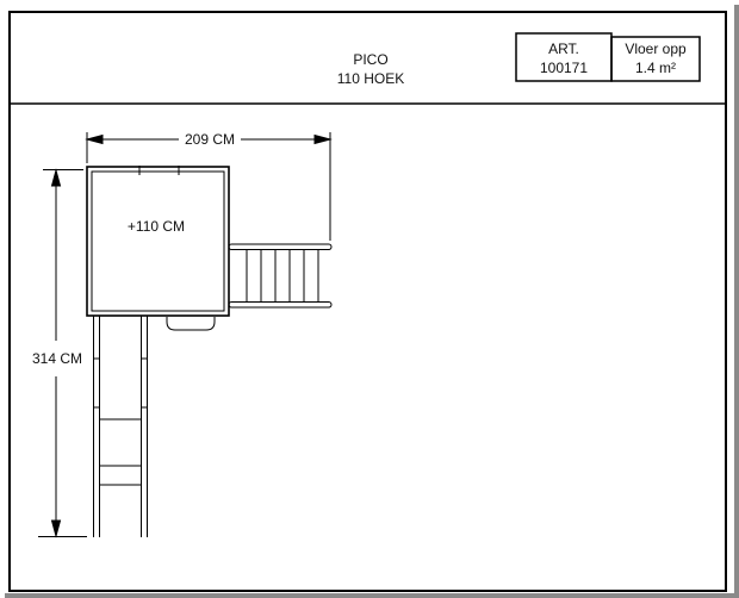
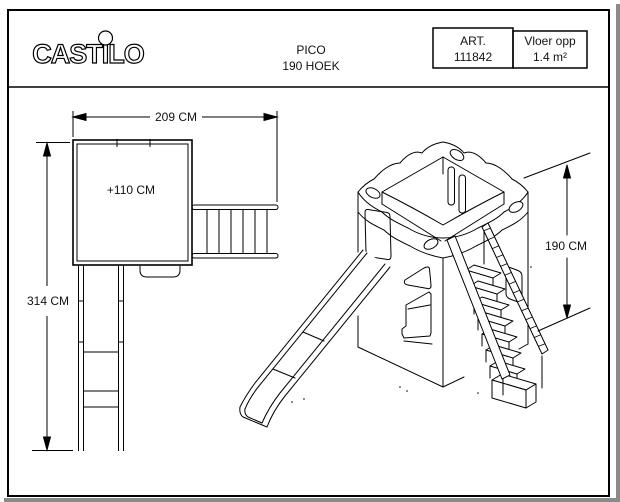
+ CASTILO
  PICO
- 110 HOEK
+ 190 HOEK
  ART.
- 100171
+ 111842
  Vloer opp
  1.4 m²
  209 CM
  +110 CM
  314 CM
+ 190 CM
